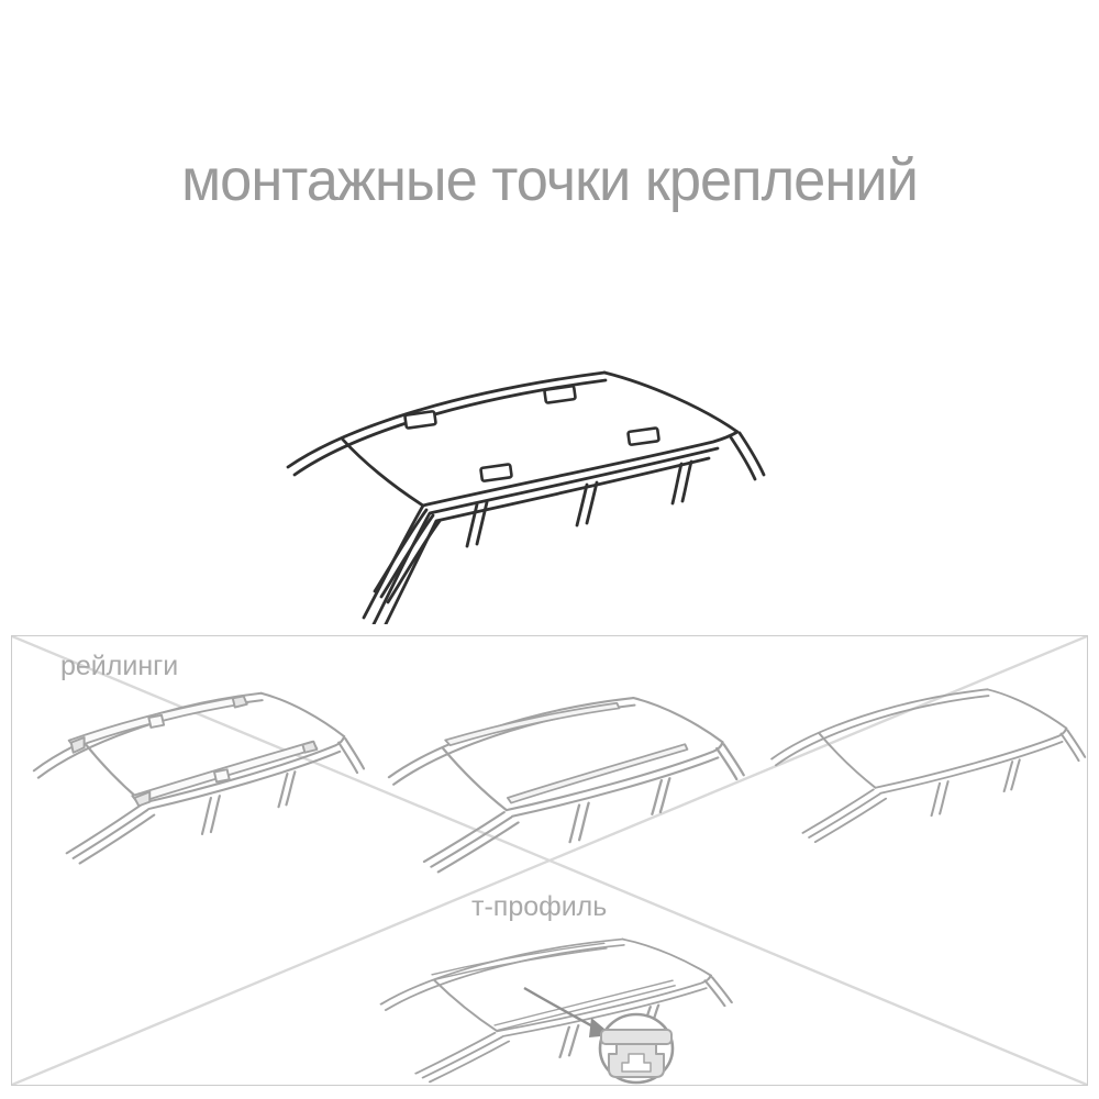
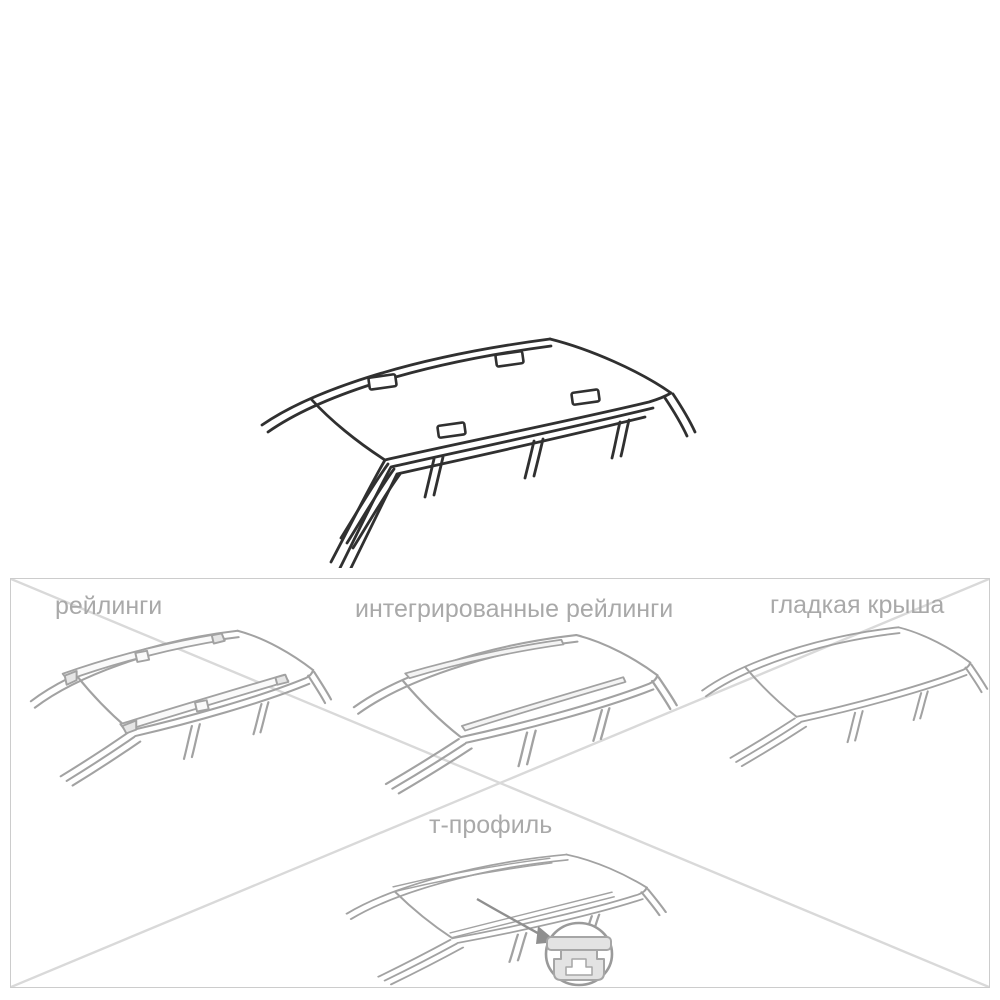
- монтажные точки креплений
  рейлинги
+ интегрированные рейлинги
+ гладкая крыша
  т-профиль
